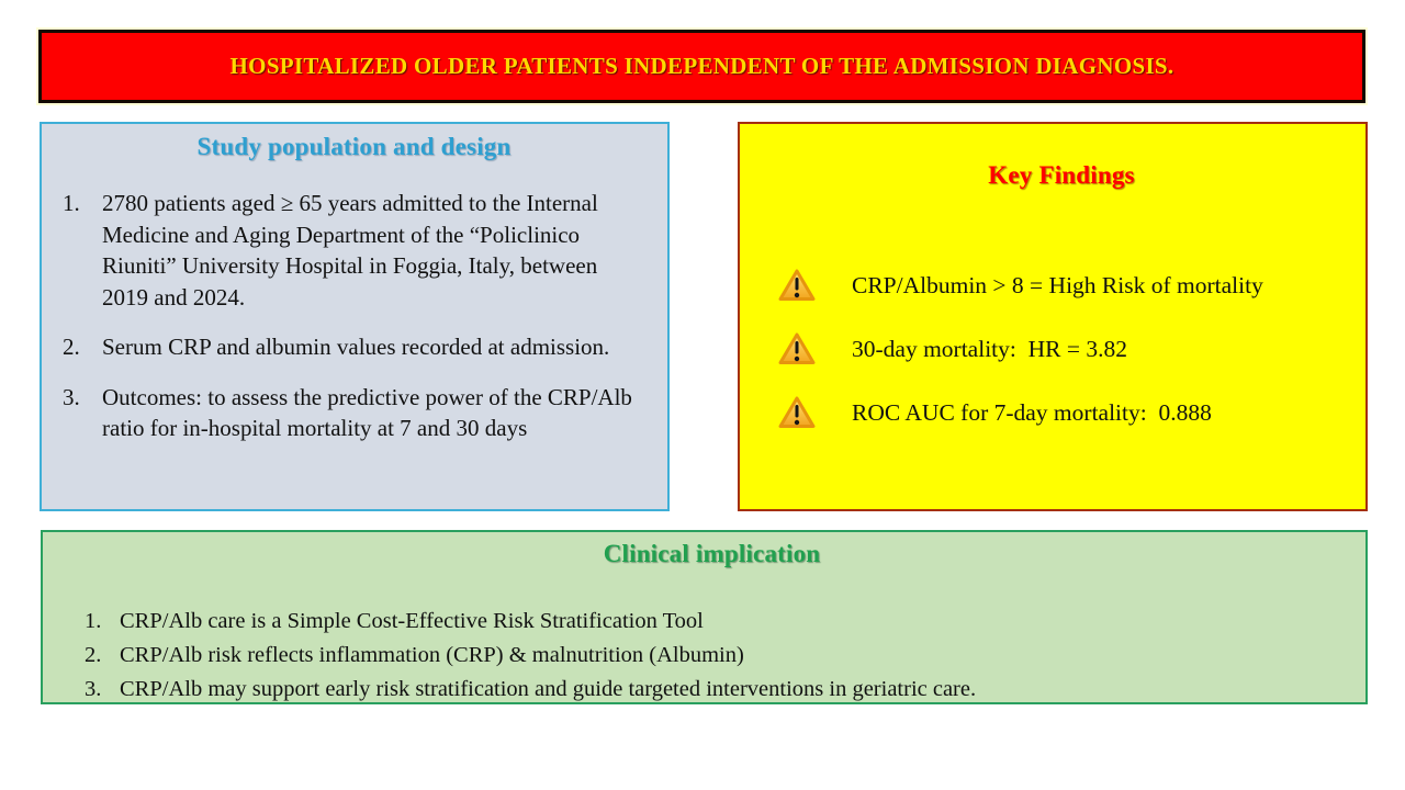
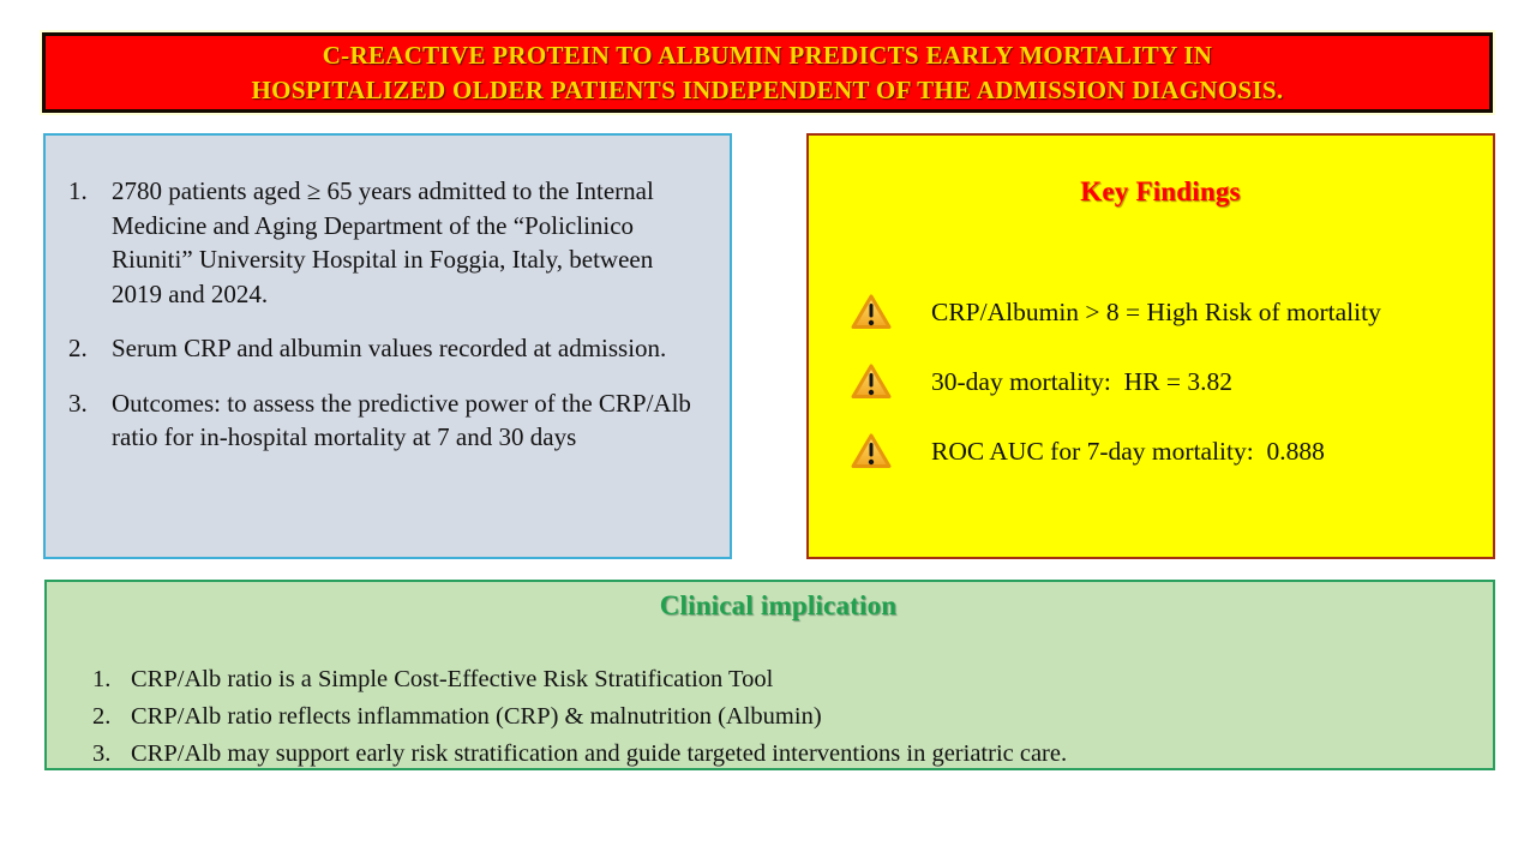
+ C-REACTIVE PROTEIN TO ALBUMIN PREDICTS EARLY MORTALITY IN
  HOSPITALIZED OLDER PATIENTS INDEPENDENT OF THE ADMISSION DIAGNOSIS.
- Study population and design
  1.
  2780 patients aged ≥ 65 years admitted to the Internal Medicine and Aging Department of the “Policlinico Riuniti” University Hospital in Foggia, Italy, between 2019 and 2024.
  2.
  Serum CRP and albumin values recorded at admission.
  3.
  Outcomes: to assess the predictive power of the CRP/Alb ratio for in-hospital mortality at 7 and 30 days
  Key Findings
  CRP/Albumin > 8 = High Risk of mortality
  30-day mortality: HR = 3.82
  ROC AUC for 7-day mortality: 0.888
  Clinical implication
  1.
- CRP/Alb care is a Simple Cost-Effective Risk Stratification Tool
+ CRP/Alb ratio is a Simple Cost-Effective Risk Stratification Tool
  2.
- CRP/Alb risk reflects inflammation (CRP) & malnutrition (Albumin)
+ CRP/Alb ratio reflects inflammation (CRP) & malnutrition (Albumin)
  3.
  CRP/Alb may support early risk stratification and guide targeted interventions in geriatric care.
